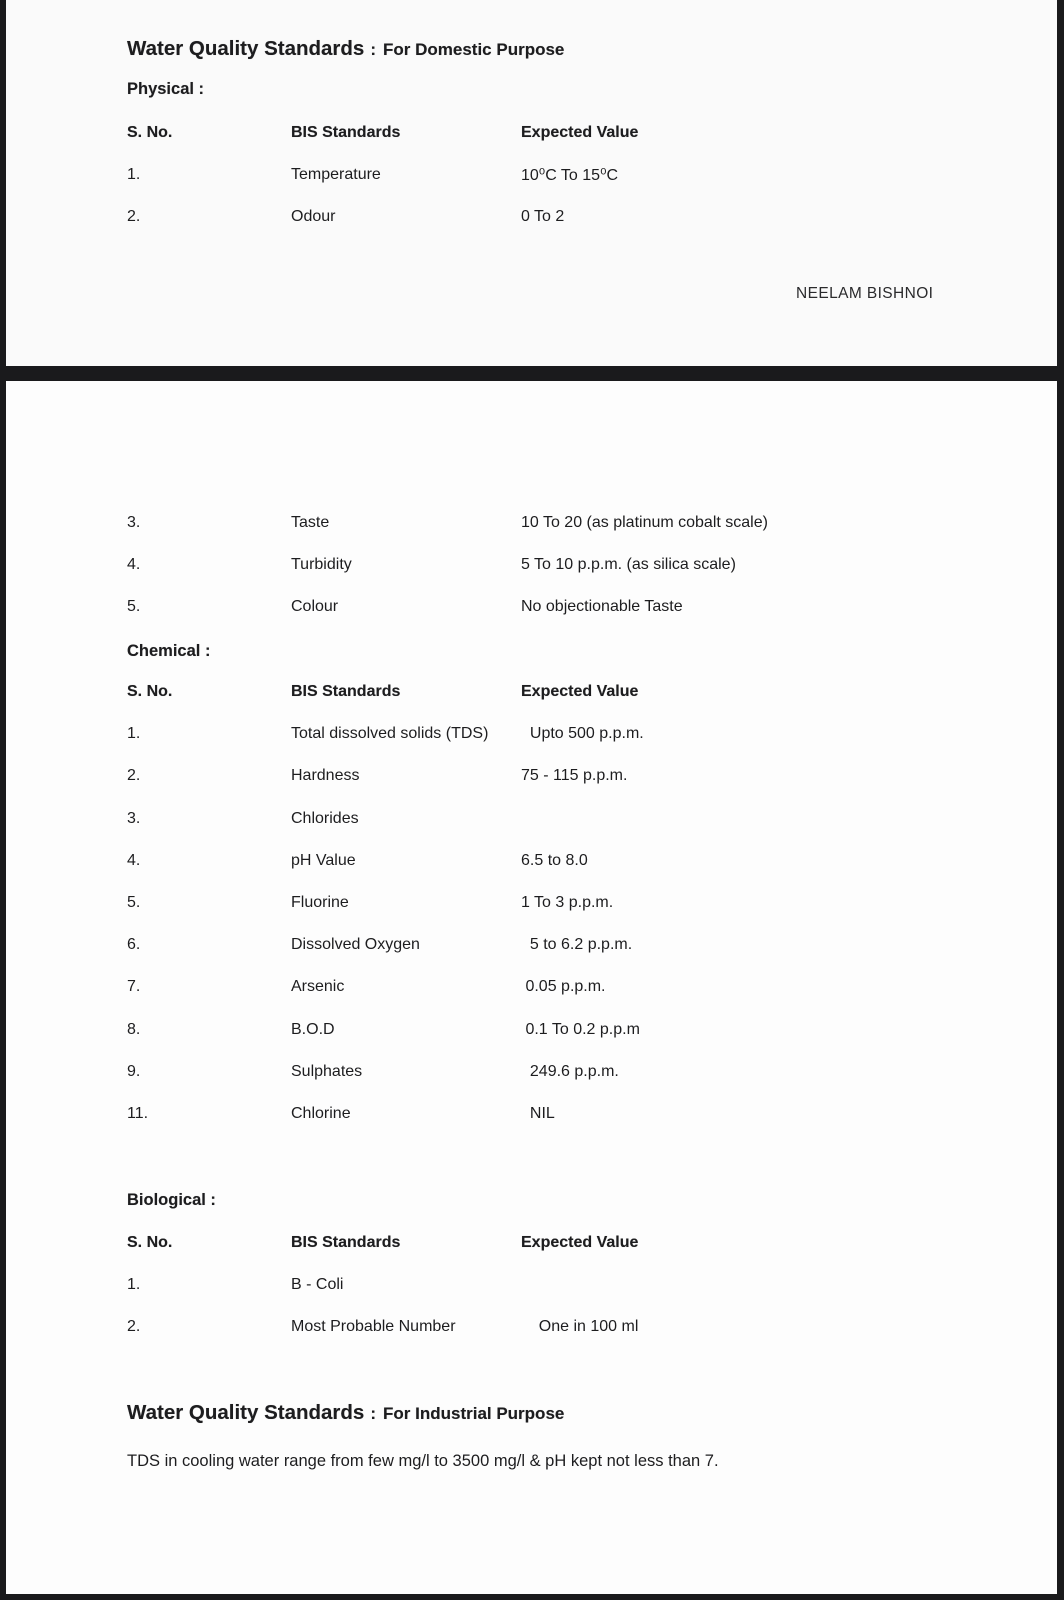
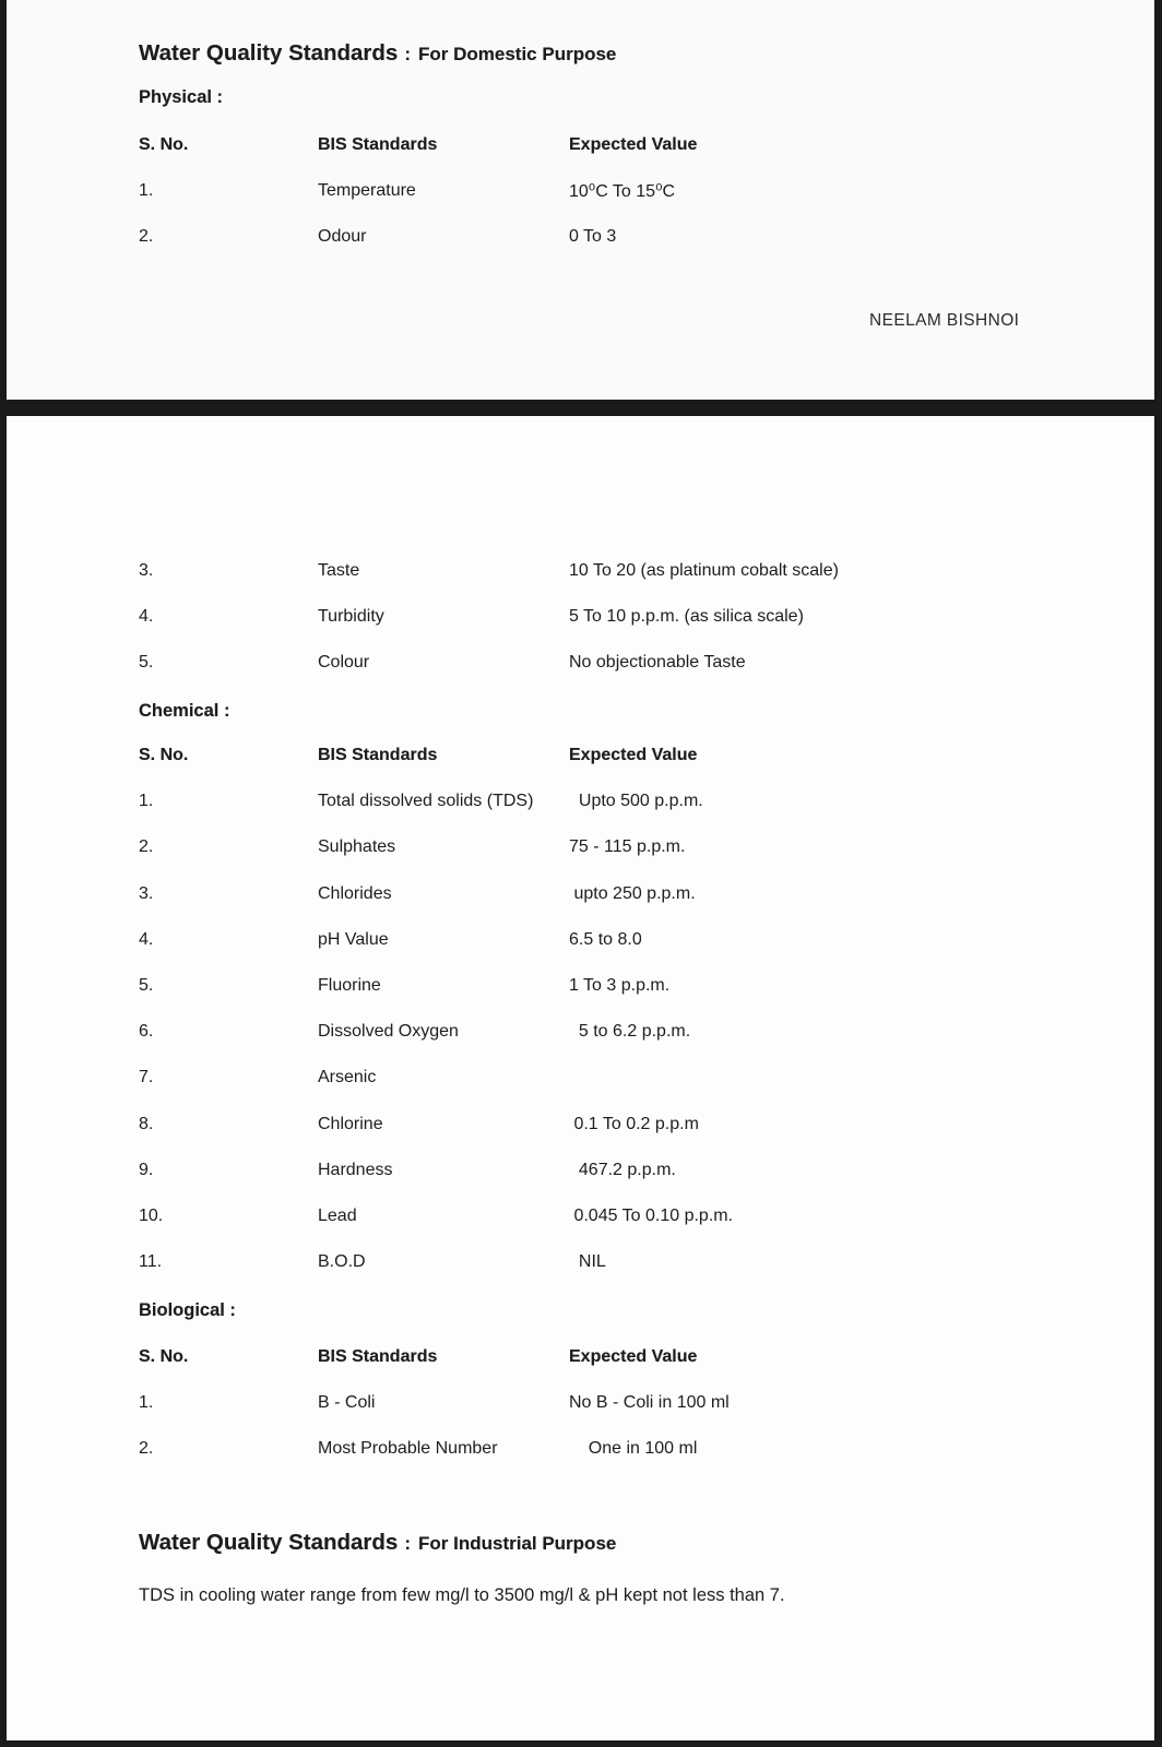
  Water Quality Standards : For Domestic Purpose
  Physical :
  S. No.
  BIS Standards
  Expected Value
  1.
  Temperature
  10⁰C To 15⁰C
  2.
  Odour
- 0 To 2
+ 0 To 3
  NEELAM BISHNOI
  3.
  Taste
  10 To 20 (as platinum cobalt scale)
  4.
  Turbidity
  5 To 10 p.p.m. (as silica scale)
  5.
  Colour
  No objectionable Taste
  Chemical :
  S. No.
  BIS Standards
  Expected Value
  1.
  Total dissolved solids (TDS)
  Upto 500 p.p.m.
  2.
- Hardness
+ Sulphates
  75 - 115 p.p.m.
  3.
  Chlorides
+ upto 250 p.p.m.
  4.
  pH Value
  6.5 to 8.0
  5.
  Fluorine
  1 To 3 p.p.m.
  6.
  Dissolved Oxygen
  5 to 6.2 p.p.m.
  7.
  Arsenic
- 0.05 p.p.m.
  8.
- B.O.D
+ Chlorine
  0.1 To 0.2 p.p.m
  9.
- Sulphates
+ Hardness
- 249.6 p.p.m.
+ 467.2 p.p.m.
+ 10.
+ Lead
+ 0.045 To 0.10 p.p.m.
  11.
- Chlorine
+ B.O.D
  NIL
  Biological :
  S. No.
  BIS Standards
  Expected Value
  1.
  B - Coli
+ No B - Coli in 100 ml
  2.
  Most Probable Number
  One in 100 ml
  Water Quality Standards : For Industrial Purpose
  TDS in cooling water range from few mg/l to 3500 mg/l & pH kept not less than 7.
